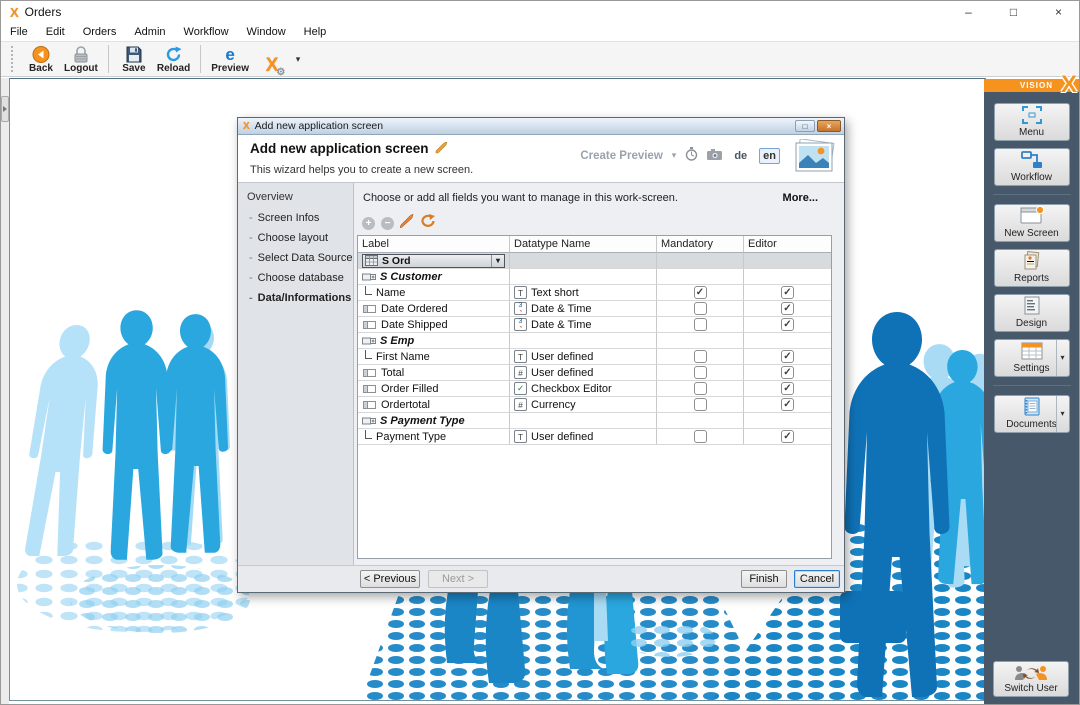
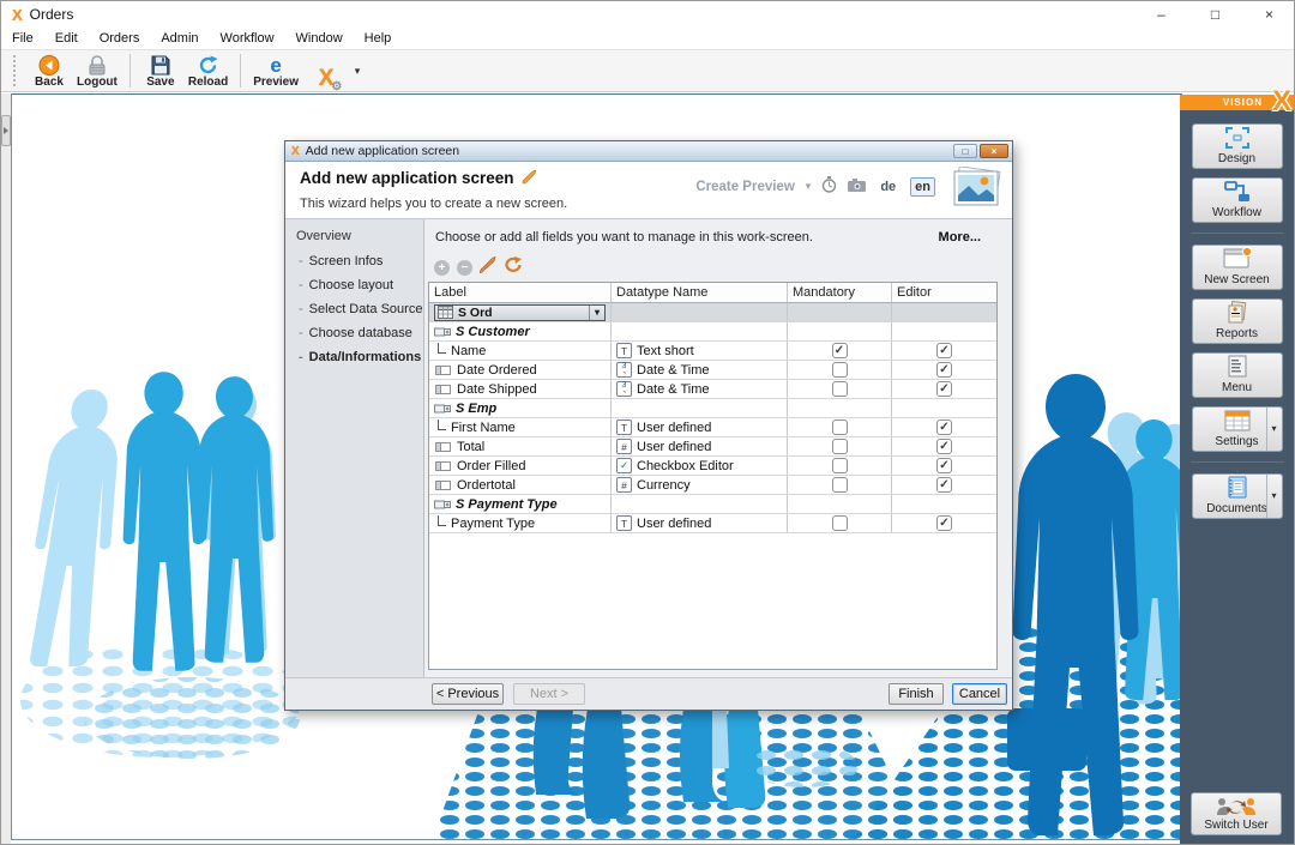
  X
  Orders
  –
  □
  ×
  File
  Edit
  Orders
  Admin
  Workflow
  Window
  Help
  Back
  Logout
  Save
  Reload
  e
  Preview
  X
  ⚙
  ▾
  VISION
  X
- Menu
+ Design
  Workflow
  New Screen
  Reports
- Design
+ Menu
  Settings
  ▾
  Documents
  ▾
  Switch User
  X
  Add new application screen
  □
  ×
  Add new application screen
  This wizard helps you to create a new screen.
  Create Preview
  ▾
  de
  en
  Overview
  Screen Infos
  Choose layout
  Select Data Source
  Choose database
  Data/Informations
  Choose or add all fields you want to manage in this work-screen.
  More...
  +
  −
  Label
  Datatype Name
  Mandatory
  Editor
  S Ord
  ▾
  S Customer
  Name
  T
  Text short
  ✓
  ✓
  Date Ordered
  Date & Time
  ✓
  Date Shipped
  Date & Time
  ✓
  S Emp
  First Name
  T
  User defined
  ✓
  Total
  #
  User defined
  ✓
  Order Filled
  ✓
  Checkbox Editor
  ✓
  Ordertotal
  #
  Currency
  ✓
  S Payment Type
  Payment Type
  T
  User defined
  ✓
  < Previous
  Next >
  Finish
  Cancel
